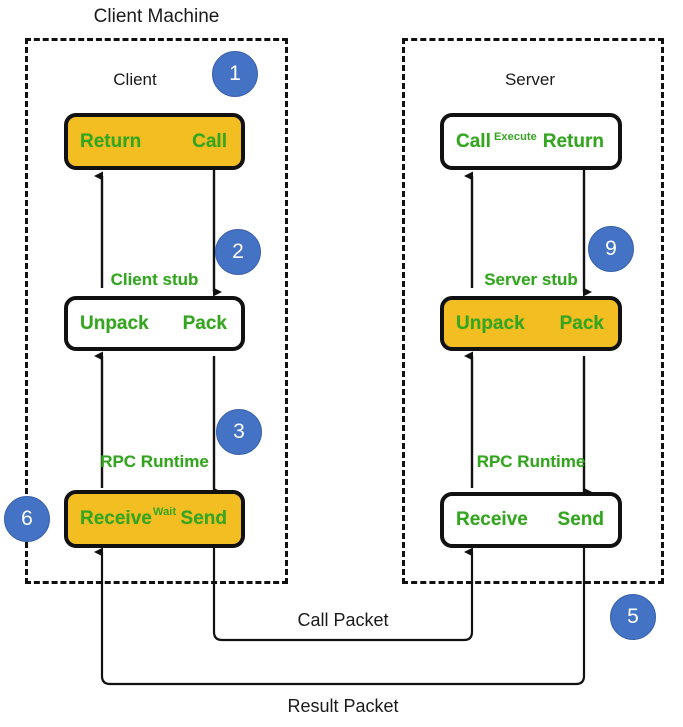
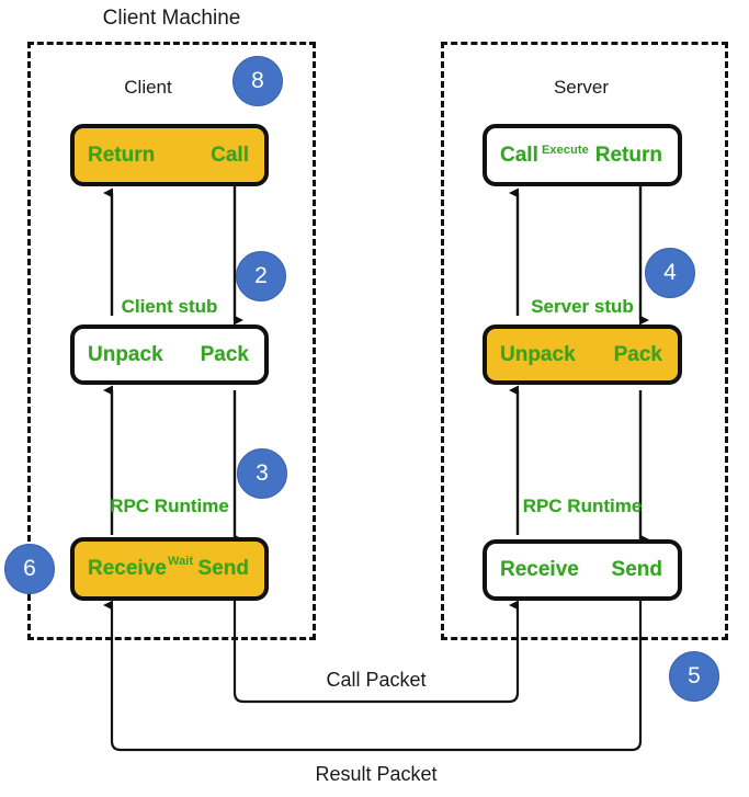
  Client Machine
  Client
  Return
  Call
  Client stub
  Unpack
  Pack
  RPC Runtime
  Receive
  Send
  Wait
  Server
  Call
  Return
  Execute
  Server stub
  Unpack
  Pack
  RPC Runtime
  Receive
  Send
- 1
+ 8
  2
  3
- 9
+ 4
  5
  6
  Call Packet
  Result Packet
